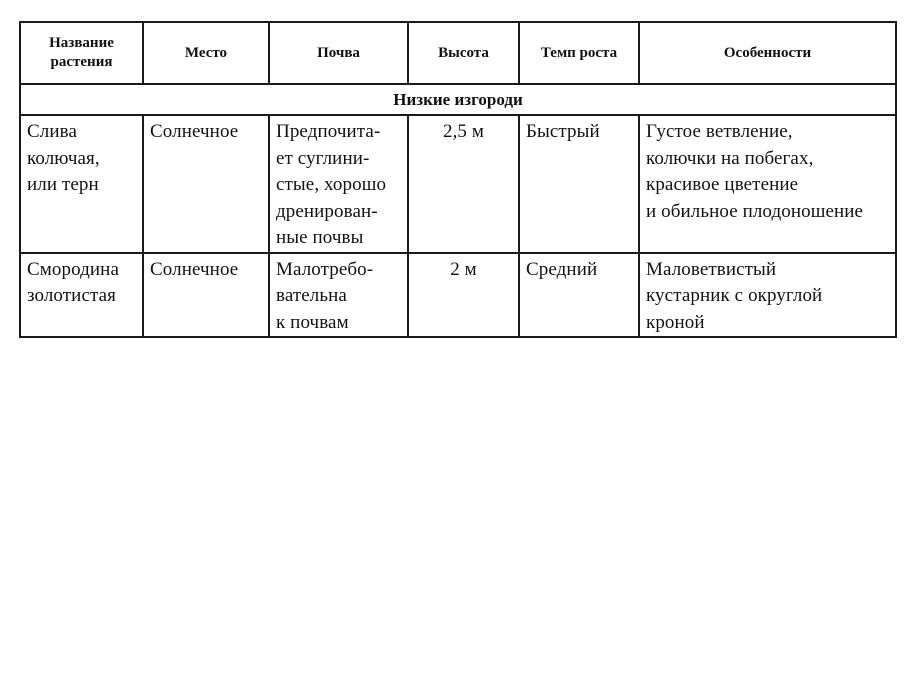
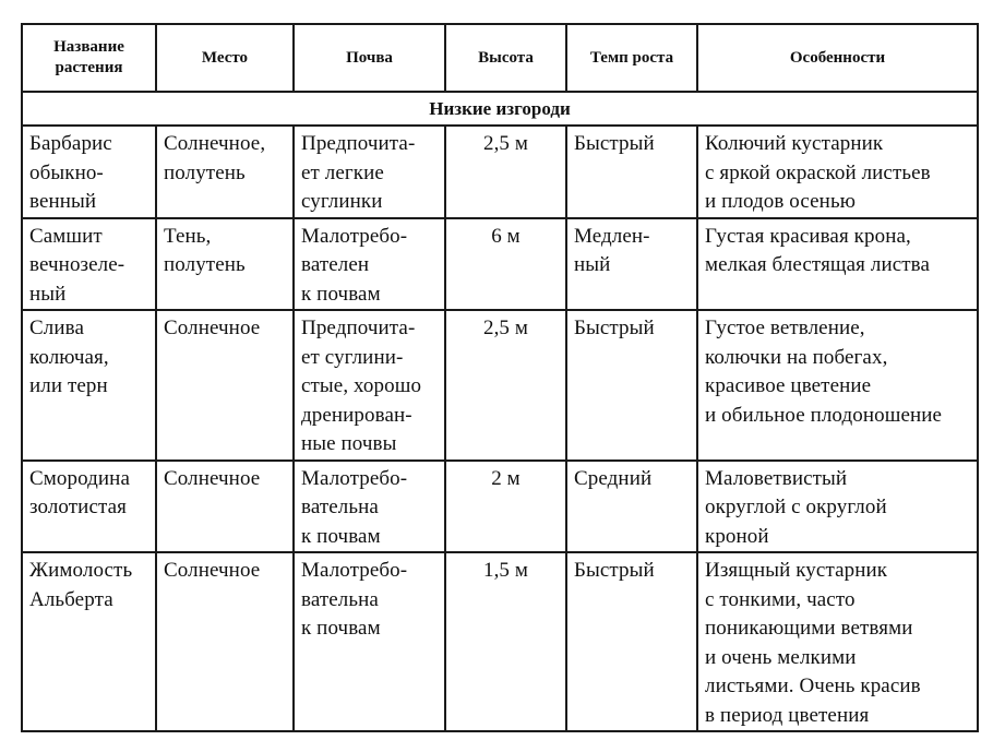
  Название растения	Место	Почва	Высота	Темп роста	Особенности
  Низкие изгороди
+ Барбарис обыкно- венный	Солнечное, полутень	Предпочита- ет легкие суглинки	2,5 м	Быстрый	Колючий кустарник с яркой окраской листьев и плодов осенью
+ Самшит вечнозеле- ный	Тень, полутень	Малотребо- вателен к почвам	6 м	Медлен- ный	Густая красивая крона, мелкая блестящая листва
  Слива колючая, или терн	Солнечное	Предпочита- ет суглини- стые, хорошо дренирован- ные почвы	2,5 м	Быстрый	Густое ветвление, колючки на побегах, красивое цветение и обильное плодоношение
- Смородина золотистая	Солнечное	Малотребо- вательна к почвам	2 м	Средний	Маловетвистый кустарник с округлой кроной
+ Смородина золотистая	Солнечное	Малотребо- вательна к почвам	2 м	Средний	Маловетвистый округлой с округлой кроной
+ Жимолость Альберта	Солнечное	Малотребо- вательна к почвам	1,5 м	Быстрый	Изящный кустарник с тонкими, часто поникающими ветвями и очень мелкими листьями. Очень красив в период цветения
